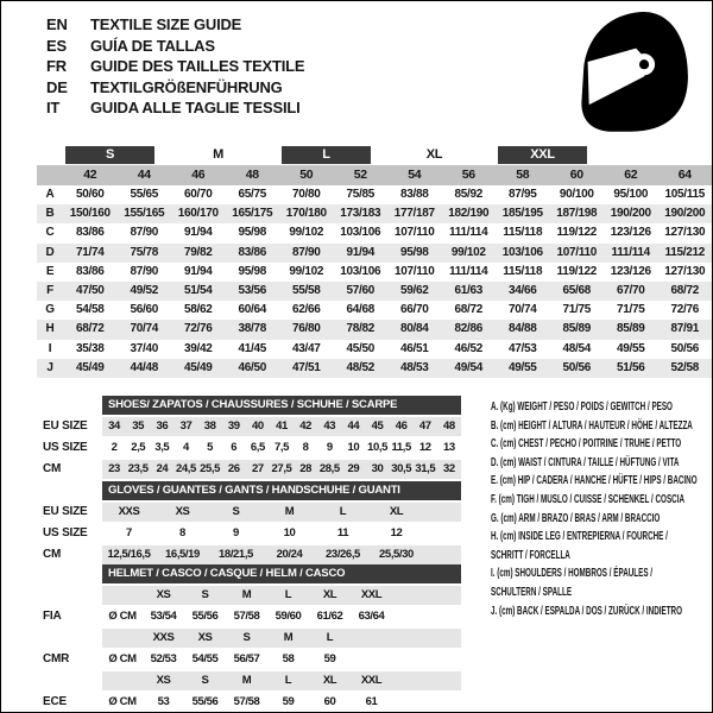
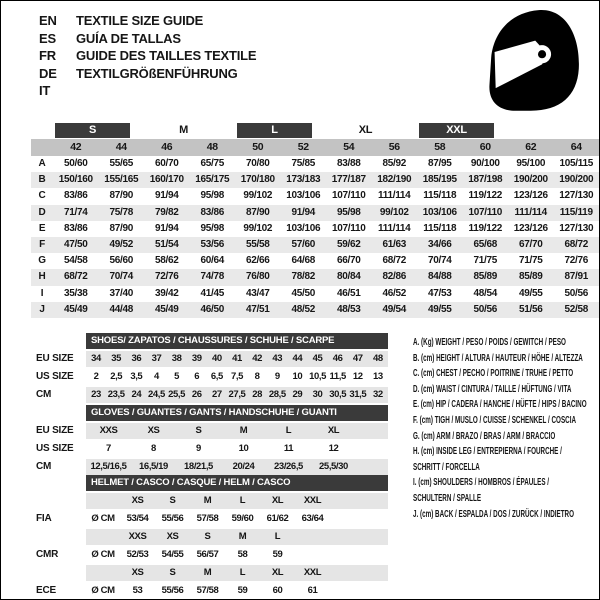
  EN
  TEXTILE SIZE GUIDE
  ES
  GUÍA DE TALLAS
  FR
  GUIDE DES TAILLES TEXTILE
  DE
  TEXTILGRÖßENFÜHRUNG
  IT
- GUIDA ALLE TAGLIE TESSILI
  S
  M
  L
  XL
  XXL
  42
  44
  46
  48
  50
  52
  54
  56
  58
  60
  62
  64
  A
  50/60
  55/65
  60/70
  65/75
  70/80
  75/85
  83/88
  85/92
  87/95
  90/100
  95/100
  105/115
  B
  150/160
  155/165
  160/170
  165/175
  170/180
  173/183
  177/187
  182/190
  185/195
  187/198
  190/200
  190/200
  C
  83/86
  87/90
  91/94
  95/98
  99/102
  103/106
  107/110
  111/114
  115/118
  119/122
  123/126
  127/130
  D
  71/74
  75/78
  79/82
  83/86
  87/90
  91/94
  95/98
  99/102
  103/106
  107/110
  111/114
- 115/212
+ 115/119
  E
  83/86
  87/90
  91/94
  95/98
  99/102
  103/106
  107/110
  111/114
  115/118
  119/122
  123/126
  127/130
  F
  47/50
  49/52
  51/54
  53/56
  55/58
  57/60
  59/62
  61/63
  34/66
  65/68
  67/70
  68/72
  G
  54/58
  56/60
  58/62
  60/64
  62/66
  64/68
  66/70
  68/72
  70/74
  71/75
  71/75
  72/76
  H
  68/72
  70/74
  72/76
- 38/78
+ 74/78
  76/80
  78/82
  80/84
  82/86
  84/88
  85/89
  85/89
  87/91
  I
  35/38
  37/40
  39/42
  41/45
  43/47
  45/50
  46/51
  46/52
  47/53
  48/54
  49/55
  50/56
  J
  45/49
  44/48
  45/49
  46/50
  47/51
  48/52
  48/53
  49/54
  49/55
  50/56
  51/56
  52/58
  SHOES/ ZAPATOS / CHAUSSURES / SCHUHE / SCARPE
  EU SIZE
  34
  35
  36
  37
  38
  39
  40
  41
  42
  43
  44
  45
  46
  47
  48
  US SIZE
  2
  2,5
  3,5
  4
  5
  6
  6,5
  7,5
  8
  9
  10
  10,5
  11,5
  12
  13
  CM
  23
  23,5
  24
  24,5
  25,5
  26
  27
  27,5
  28
  28,5
  29
  30
  30,5
  31,5
  32
  GLOVES / GUANTES / GANTS / HANDSCHUHE / GUANTI
  EU SIZE
  XXS
  XS
  S
  M
  L
  XL
  US SIZE
  7
  8
  9
  10
  11
  12
  CM
  12,5/16,5
  16,5/19
  18/21,5
  20/24
  23/26,5
  25,5/30
  HELMET / CASCO / CASQUE / HELM / CASCO
  XS
  S
  M
  L
  XL
  XXL
  FIA
  Ø CM
  53/54
  55/56
  57/58
  59/60
  61/62
  63/64
  XXS
  XS
  S
  M
  L
  CMR
  Ø CM
  52/53
  54/55
  56/57
  58
  59
  XS
  S
  M
  L
  XL
  XXL
  ECE
  Ø CM
  53
  55/56
  57/58
  59
  60
  61
  A. (Kg) WEIGHT / PESO / POIDS / GEWITCH / PESO
  B. (cm) HEIGHT / ALTURA / HAUTEUR / HÖHE / ALTEZZA
  C. (cm) CHEST / PECHO / POITRINE / TRUHE / PETTO
  D. (cm) WAIST / CINTURA / TAILLE / HÜFTUNG / VITA
  E. (cm) HIP / CADERA / HANCHE / HÜFTE / HIPS / BACINO
  F. (cm) TIGH / MUSLO / CUISSE / SCHENKEL / COSCIA
  G. (cm) ARM / BRAZO / BRAS / ARM / BRACCIO
  H. (cm) INSIDE LEG / ENTREPIERNA / FOURCHE /
  SCHRITT / FORCELLA
  I. (cm) SHOULDERS / HOMBROS / ÉPAULES /
  SCHULTERN / SPALLE
  J. (cm) BACK / ESPALDA / DOS / ZURÜCK / INDIETRO
